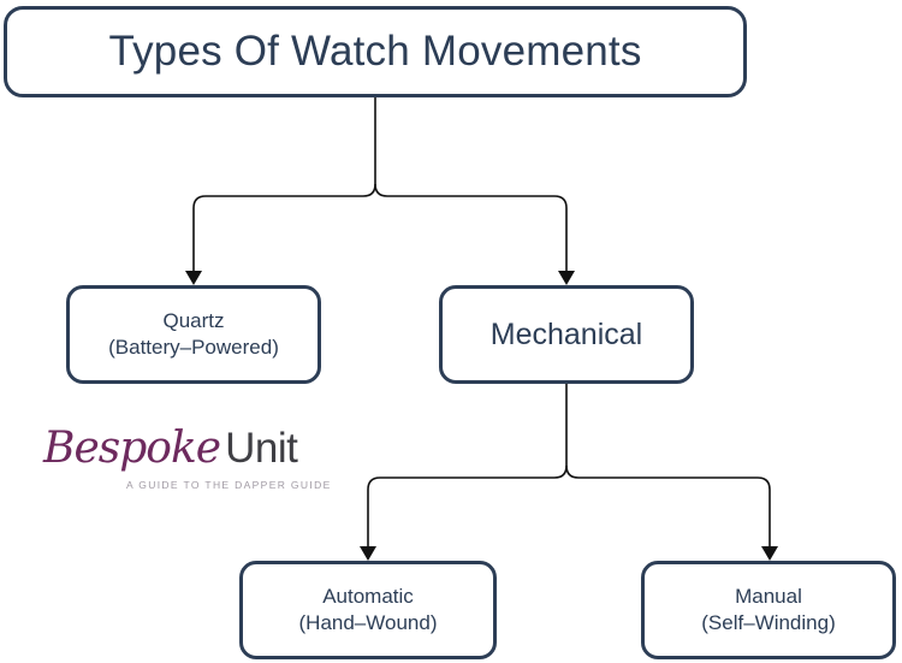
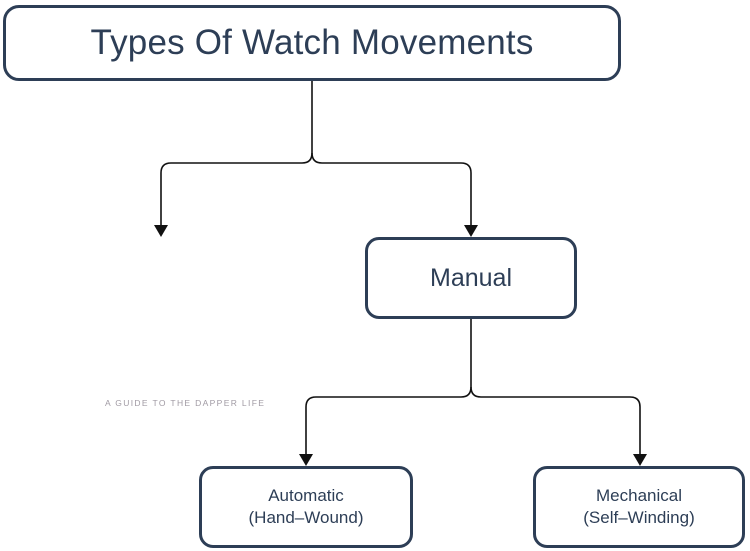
  Types Of Watch Movements
- Quartz
- (Battery–Powered)
- Mechanical
+ Manual
  Automatic
  (Hand–Wound)
- Manual
+ Mechanical
  (Self–Winding)
- BespokeUnit
- A GUIDE TO THE DAPPER GUIDE
+ A GUIDE TO THE DAPPER LIFE
